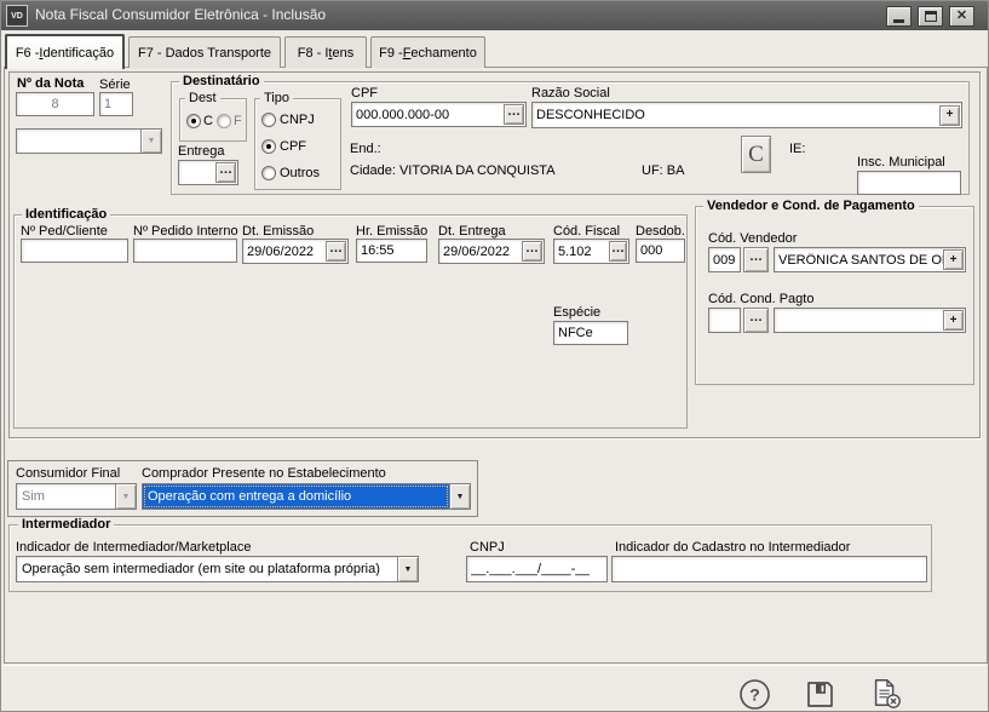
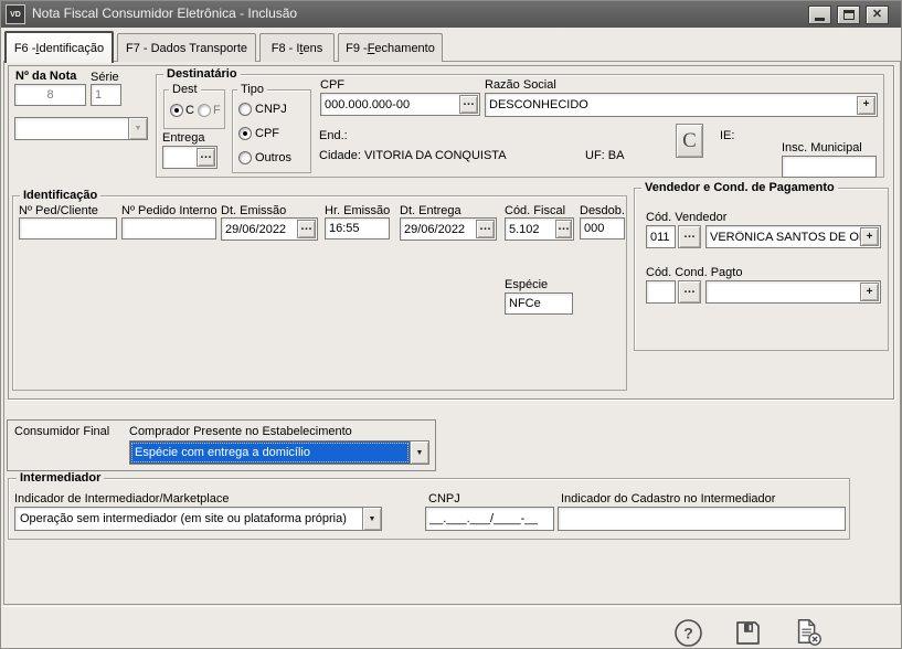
  Nota Fiscal Consumidor Eletrônica - Inclusão
  ✕
  F6 -
  I
  dentificação
  F7 - Dados Transporte
  F8 - I
  t
  ens
  F9 -
  F
  echamento
  Nº da Nota
  8
  Série
  1
  Destinatário
  Dest
  C
  F
  Entrega
  …
  Tipo
  CNPJ
  CPF
  Outros
  CPF
  000.000.000-00
  …
  Razão Social
  DESCONHECIDO
  +
  End.:
  Cidade: VITORIA DA CONQUISTA
  UF: BA
  C
  IE:
  Insc. Municipal
  Identificação
  Nº Ped/Cliente
  Nº Pedido Interno
  Dt. Emissão
  29/06/2022
  …
  Hr. Emissão
  16:55
  Dt. Entrega
  29/06/2022
  …
  Cód. Fiscal
  5.102
  …
  Desdob.
  000
  Espécie
  NFCe
  Vendedor e Cond. de Pagamento
  Cód. Vendedor
- 009
+ 011
  …
  VERÔNICA SANTOS DE O
  +
  Cód. Cond. Pagto
  …
  +
  Consumidor Final
- Sim
  Comprador Presente no Estabelecimento
- Operação com entrega a domicílio
+ Espécie com entrega a domicílio
  Intermediador
  Indicador de Intermediador/Marketplace
  Operação sem intermediador (em site ou plataforma própria)
  CNPJ
  __.___.___/____-__
  Indicador do Cadastro no Intermediador
  ?
